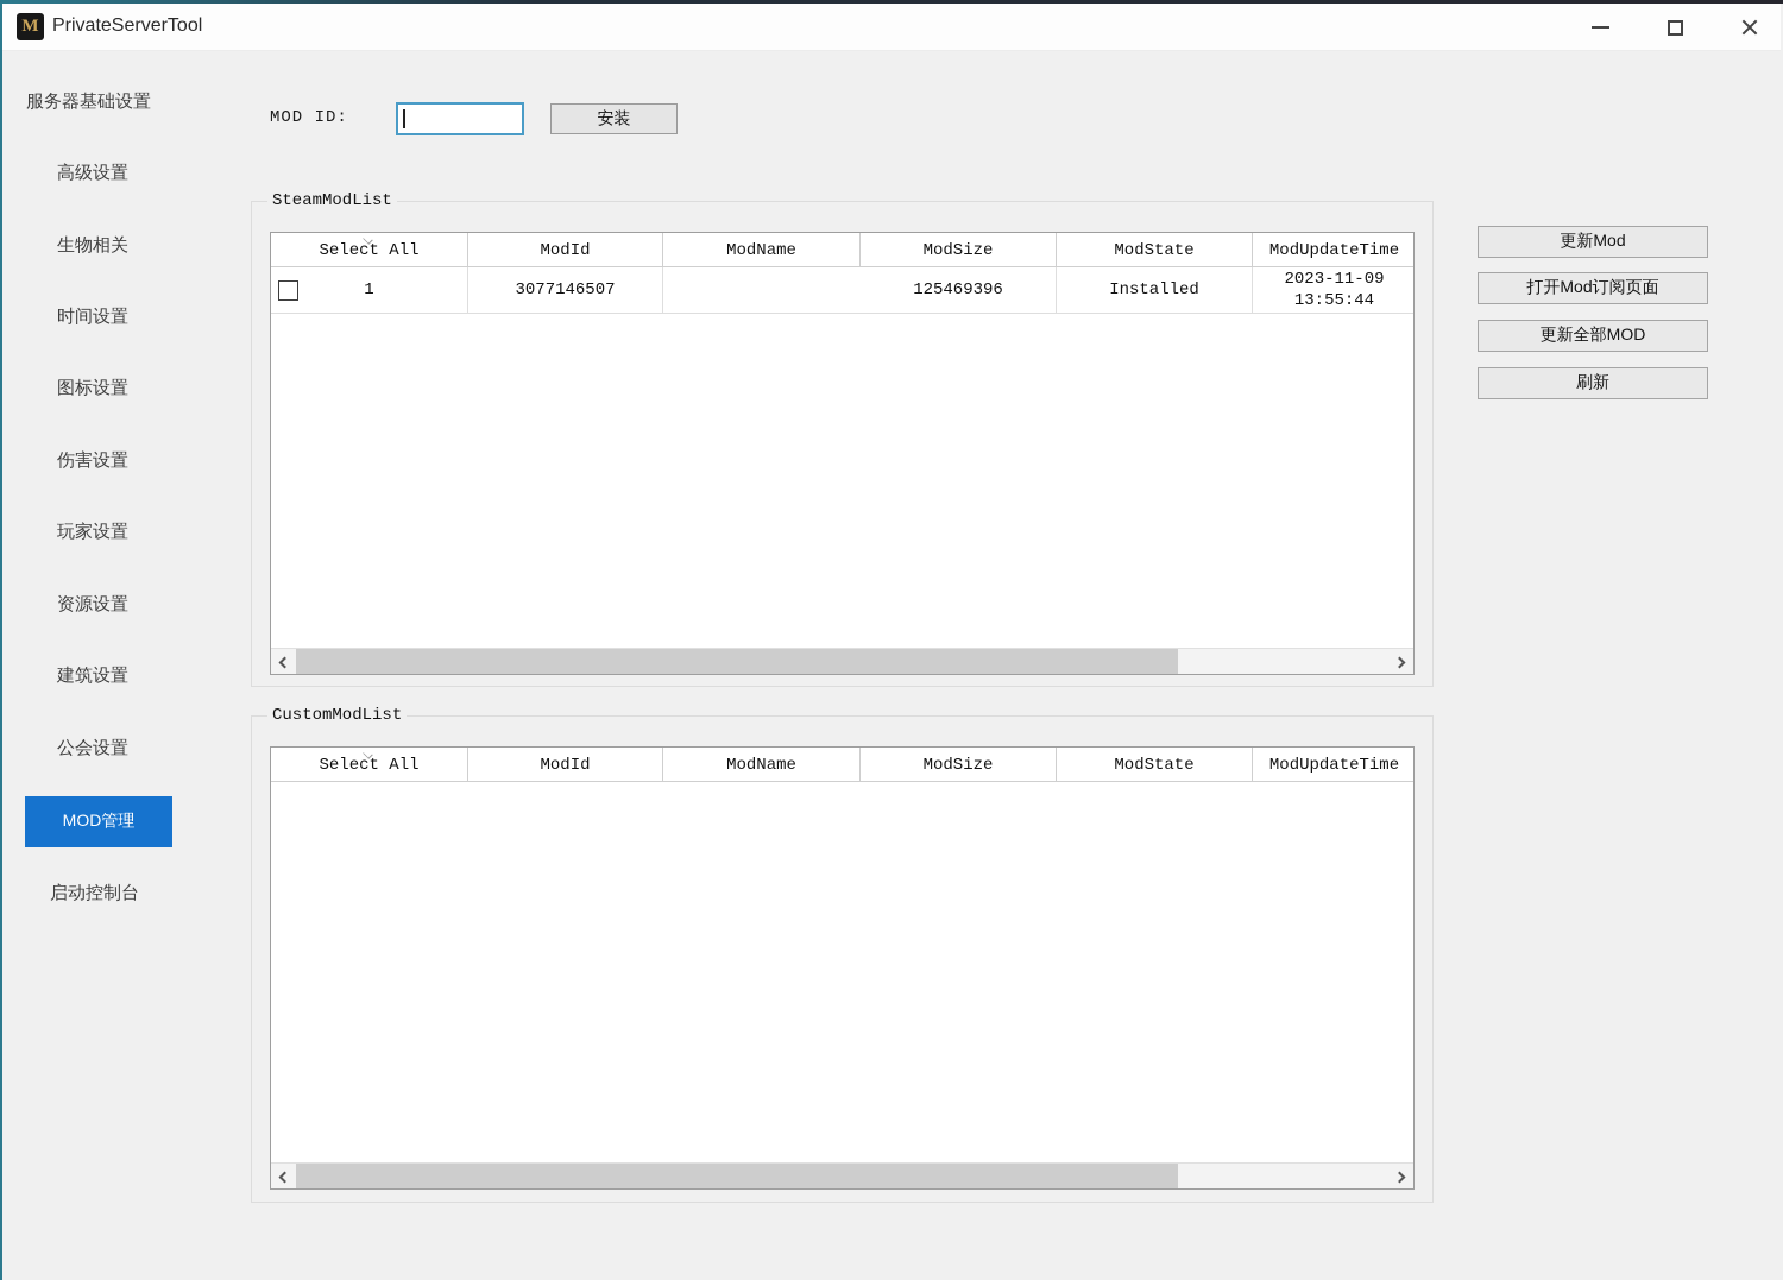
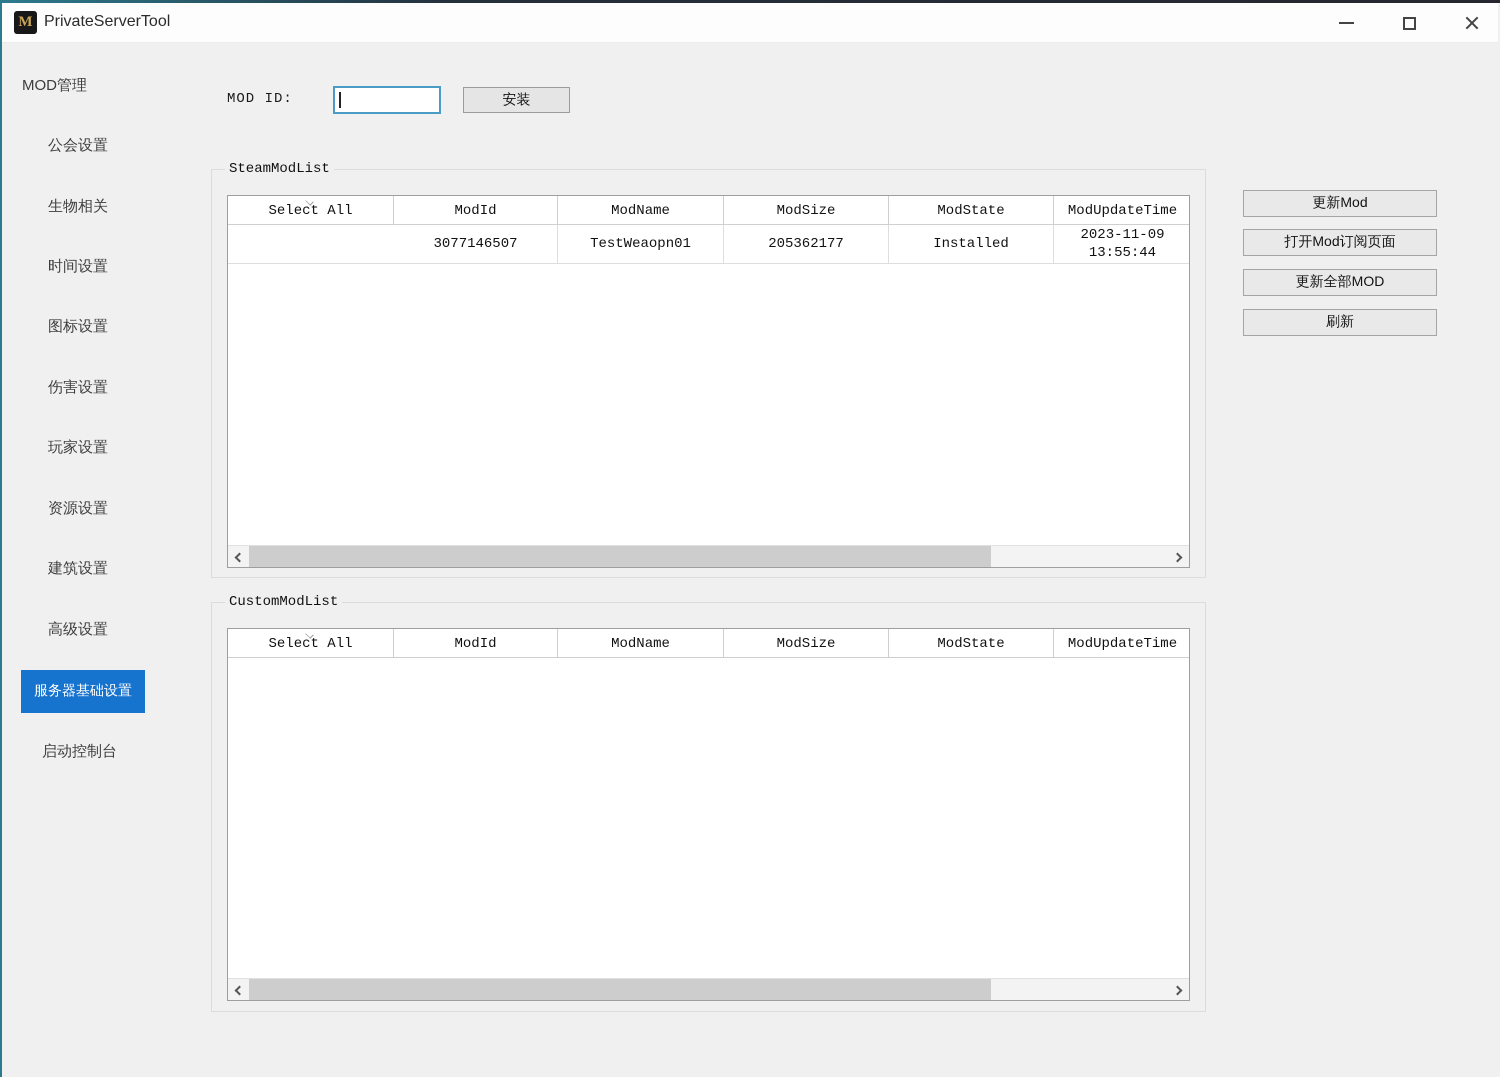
  M
  PrivateServerTool
- 服务器基础设置
+ MOD管理
- 高级设置
+ 公会设置
  生物相关
  时间设置
  图标设置
  伤害设置
  玩家设置
  资源设置
  建筑设置
- 公会设置
+ 高级设置
- MOD管理
+ 服务器基础设置
  启动控制台
  MOD ID:
  安装
  SteamModList
  Select All
  ModId
  ModName
  ModSize
  ModState
  ModUpdateTime
- 1
  3077146507
+ TestWeaopn01
- 125469396
+ 205362177
  Installed
  2023-11-09
  13:55:44
  更新Mod
  打开Mod订阅页面
  更新全部MOD
  刷新
  CustomModList
  Select All
  ModId
  ModName
  ModSize
  ModState
  ModUpdateTime
